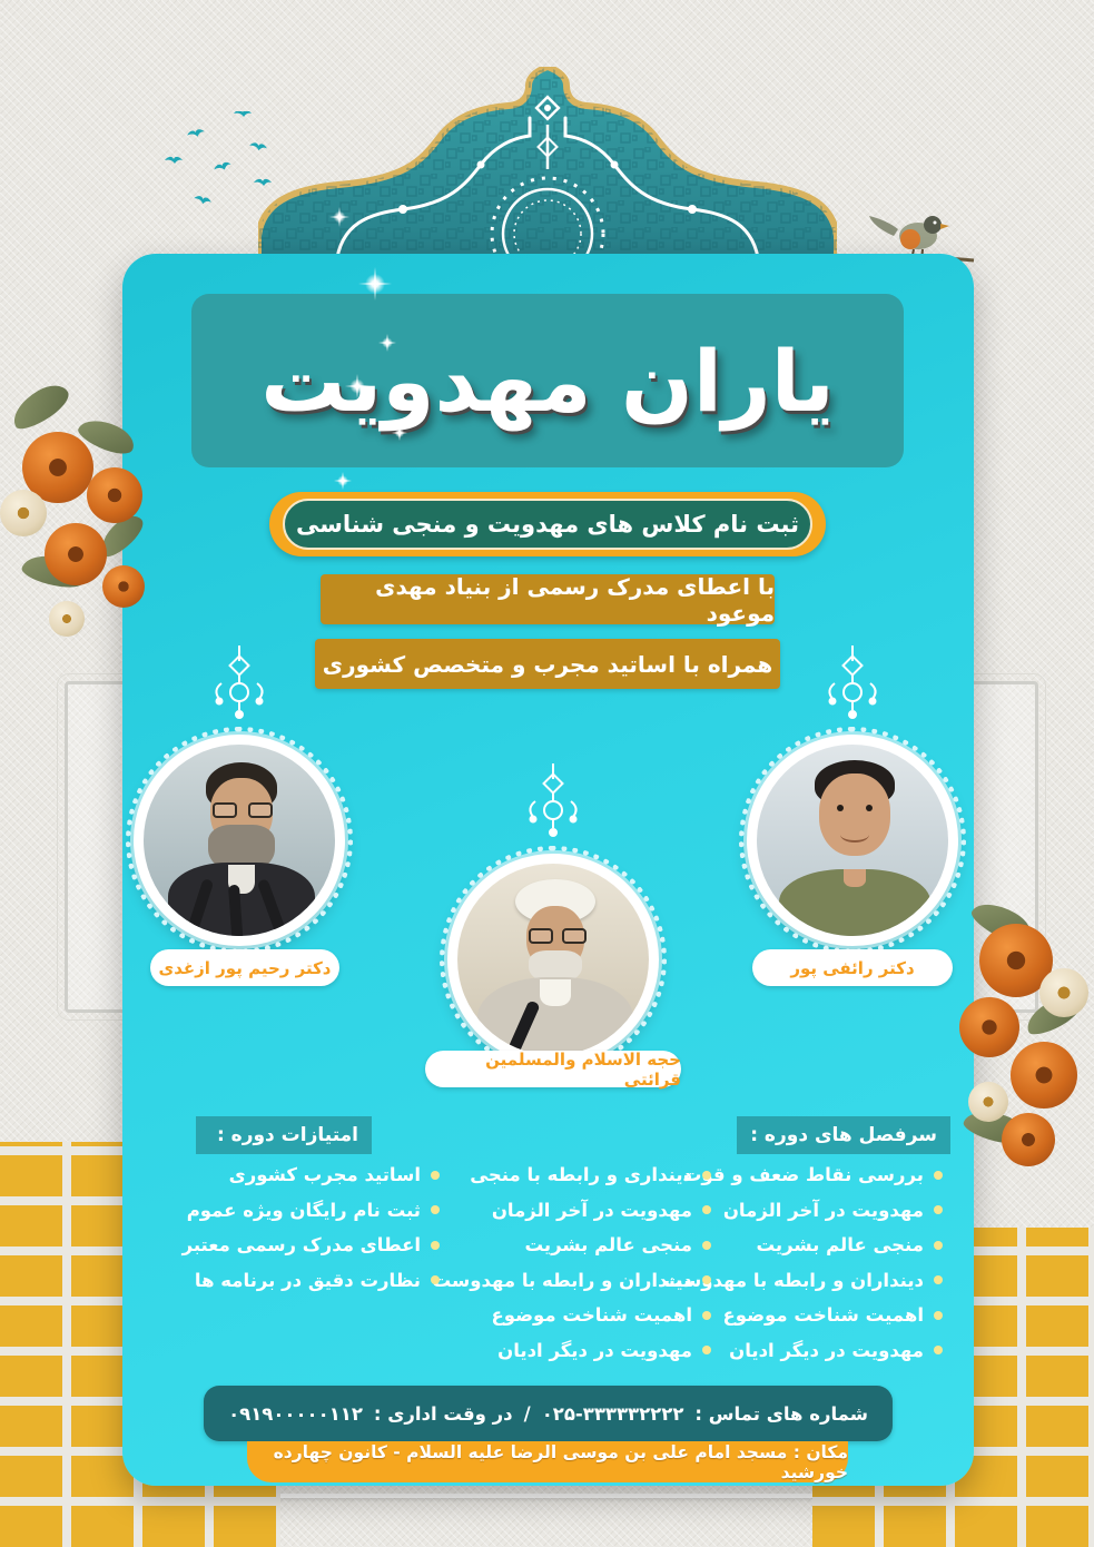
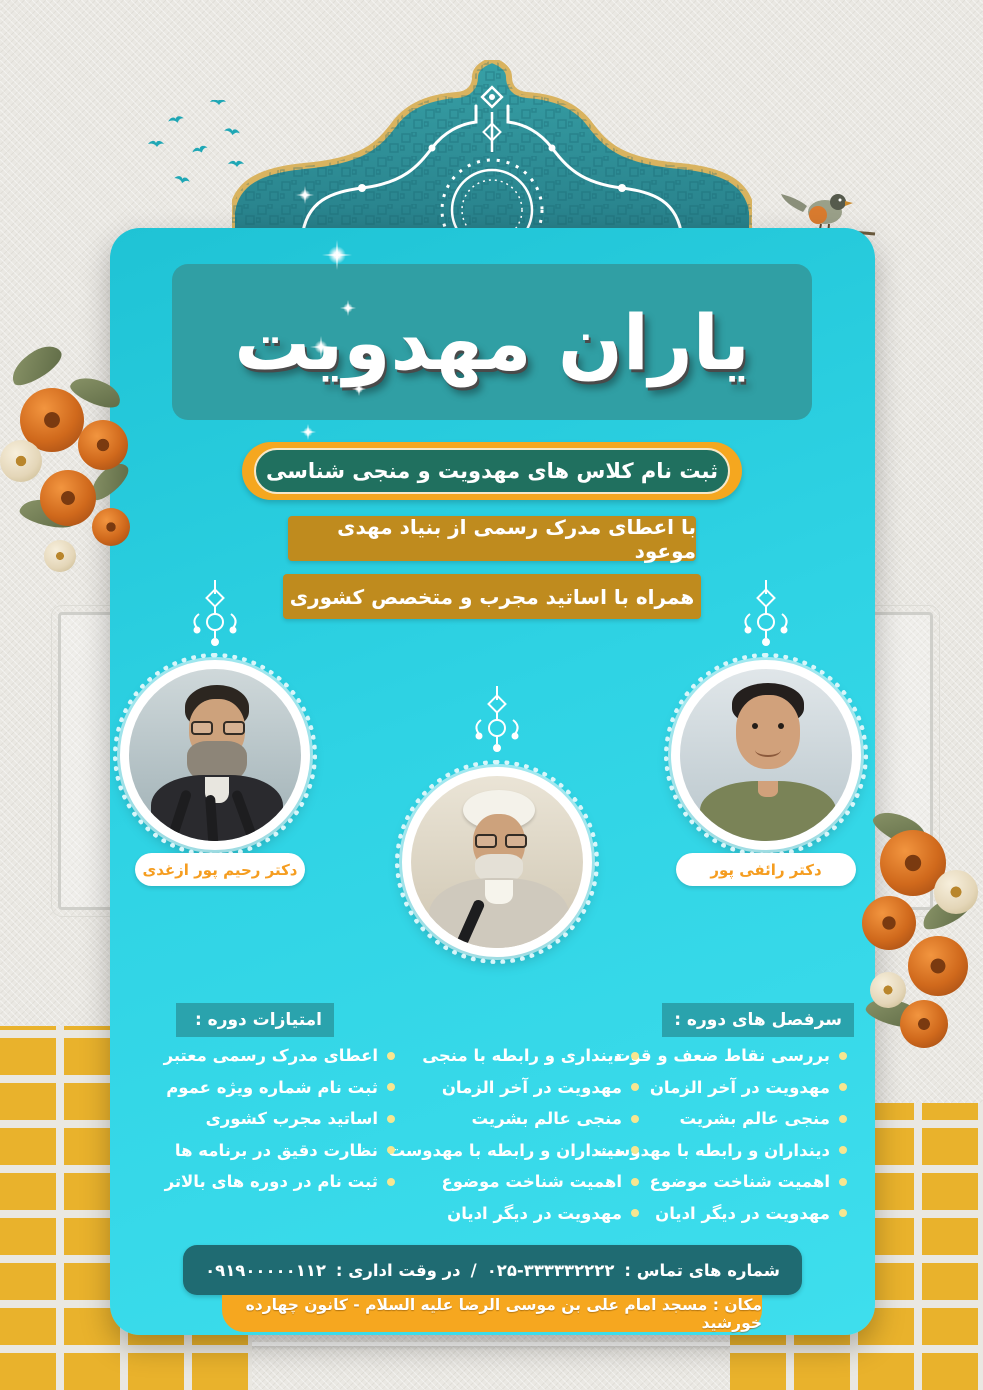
  یاران مهدوت
  ثبت نام کلاس های مهدویت و منجی شناسی
  با اعطای مدرک رسمی از بنیاد مهدی موعود
  همراه با اساتید مجرب و متخصص کشوری
  دکتر رحیم پور ازغدی
- حجه الاسلام والمسلمین قرائتی
  دکتر رائفی پور
  سرفصل های دوره :
  امتیازات دوره :
  بررسی نقاط ضعف و قت
  مهدویت در آخر الزمان
  منجی عالم بشریت
  دینداران و رابطه با مهدست
  اهمیت شناخت موضوع
  مهدویت در دیگر ادیان
  دینداری و رابطه با منجی
  مهدویت در آخر الزمان
  منجی عالم بشریت
  دینداران و رابطه با مهدوست
  اهمیت شناخت موضوع
  مهدویت در دیگر ادیان
- اساتید مجرب کشوری
+ اعطای مدرک رسمی معتبر
- ثبت نام رایگان ویژه عموم
+ ثبت نام شماره ویژه عموم
- اعطای مدرک رسمی معتبر
+ اساتید مجرب کشوری
  نظارت دقیق در برنامه ها
+ ثبت نام در دوره های بالاتر
  شماره های تماس :
  ۰۲۵-۳۳۳۳۳۲۲۲۲
  /
  در وقت اداری :
  ۰۹۱۹۰۰۰۰۰۱۱۲
  مکان : مسجد امام علی بن موسی الرضا علیه السلام - کانون چهارده خورشید
